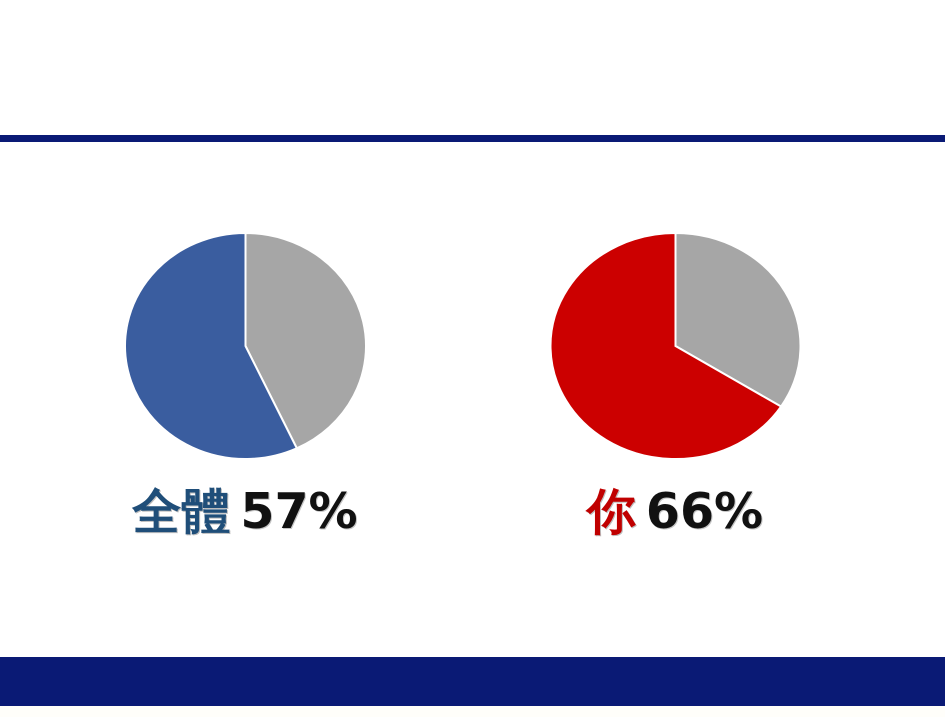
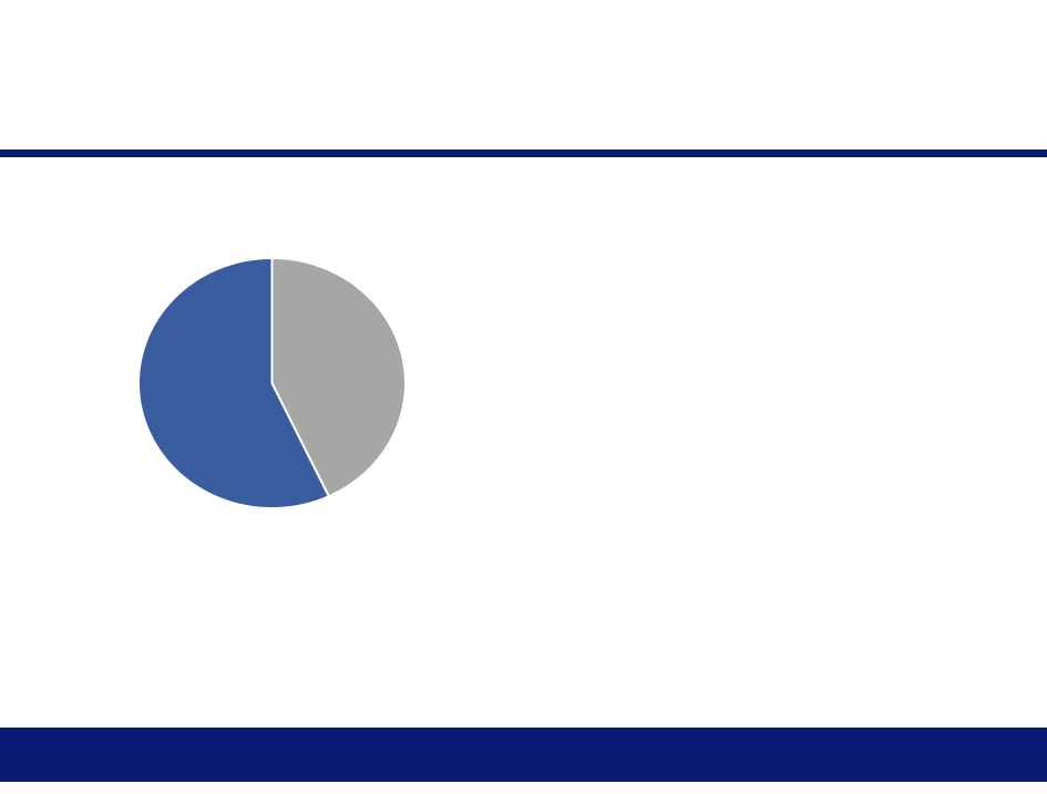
- 全體 57%
- 你 66%
